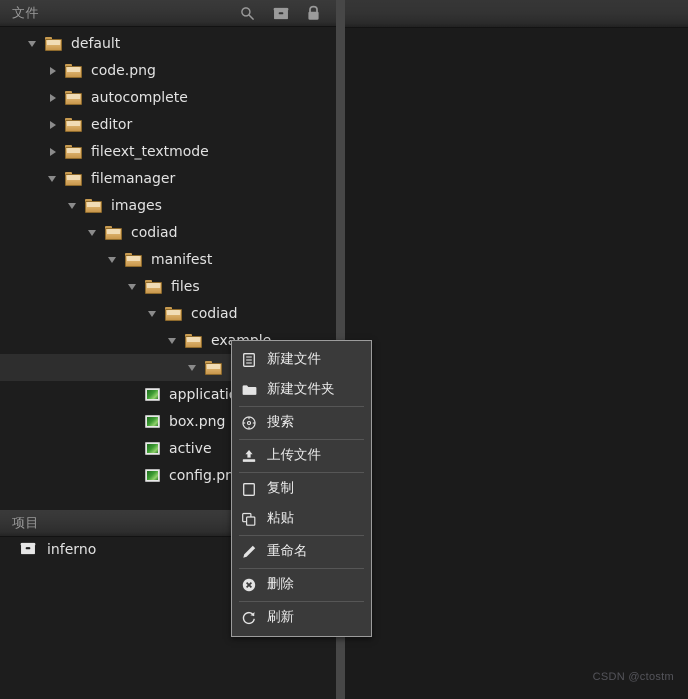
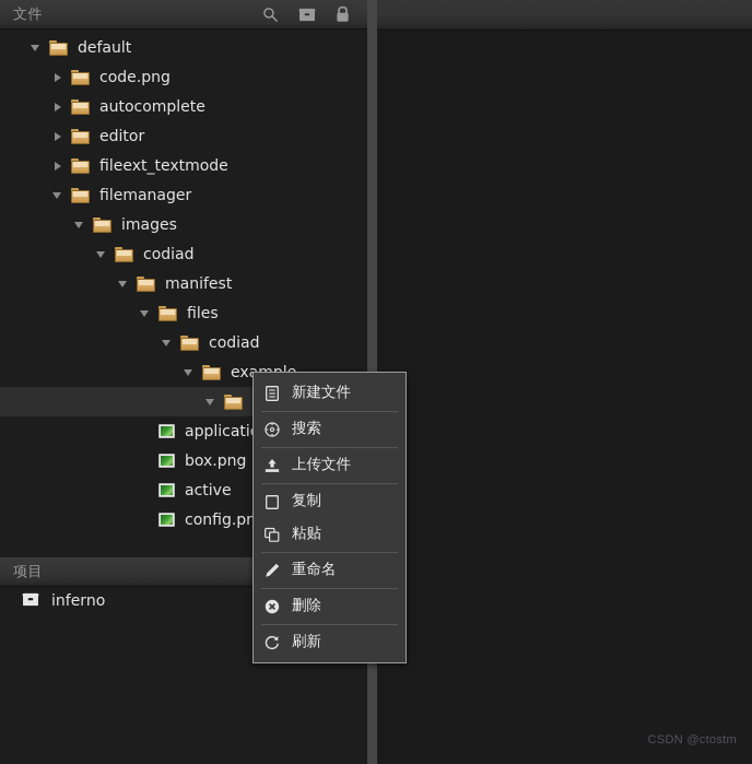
  文件
  default
  code.png
  autocomplete
  editor
  fileext_textmode
  filemanager
  images
  codiad
  manifest
  files
  codiad
  box.png
  active
  config.pn
  项目
  inferno
  CSDN @ctostm
  新建文件
- 新建文件夹
  搜索
  上传文件
  复制
  粘贴
  重命名
  删除
  刷新
